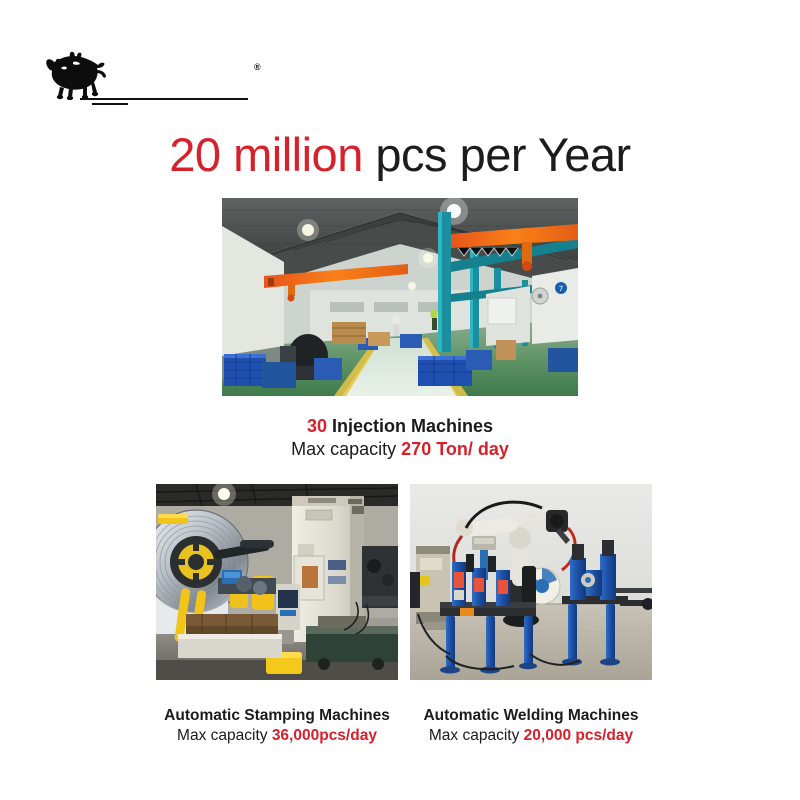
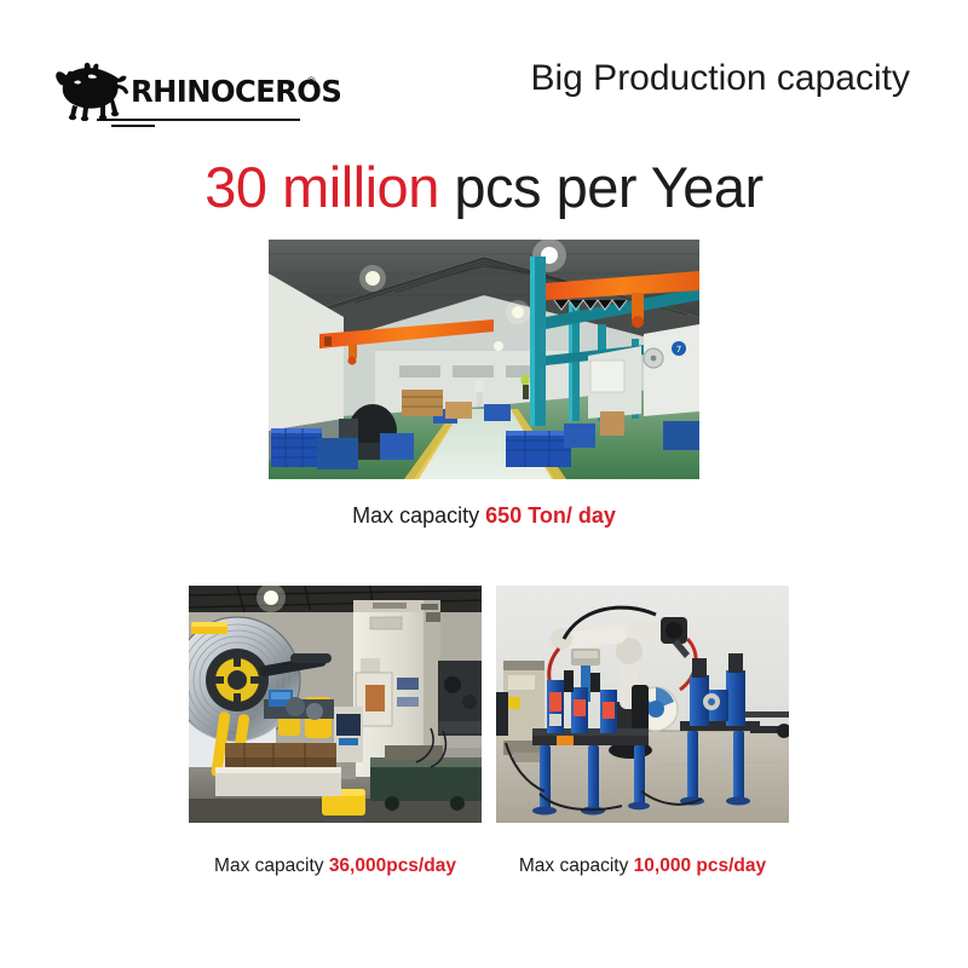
+ RHINOCEROS
  ®
+ Big Production capacity
- 20 million pcs per Year
+ 30 million pcs per Year
  7
- 30 Injection Machines
- Max capacity 270 Ton/ day
+ Max capacity 650 Ton/ day
- Automatic Stamping Machines
  Max capacity 36,000pcs/day
- Automatic Welding Machines
- Max capacity 20,000 pcs/day
+ Max capacity 10,000 pcs/day
